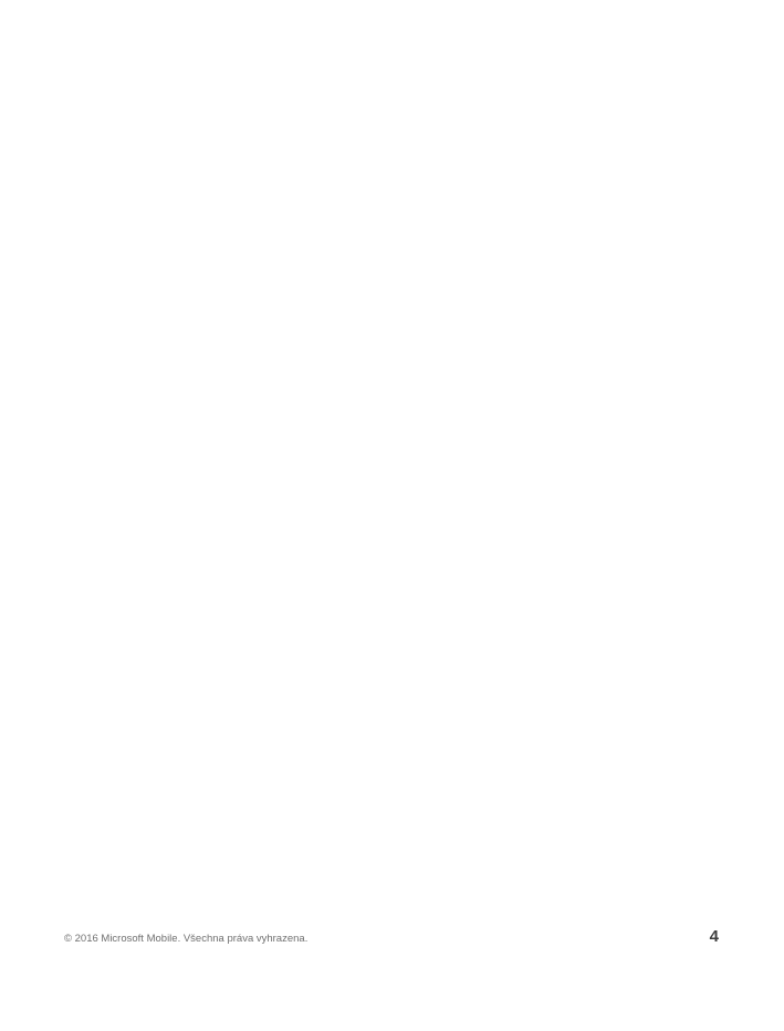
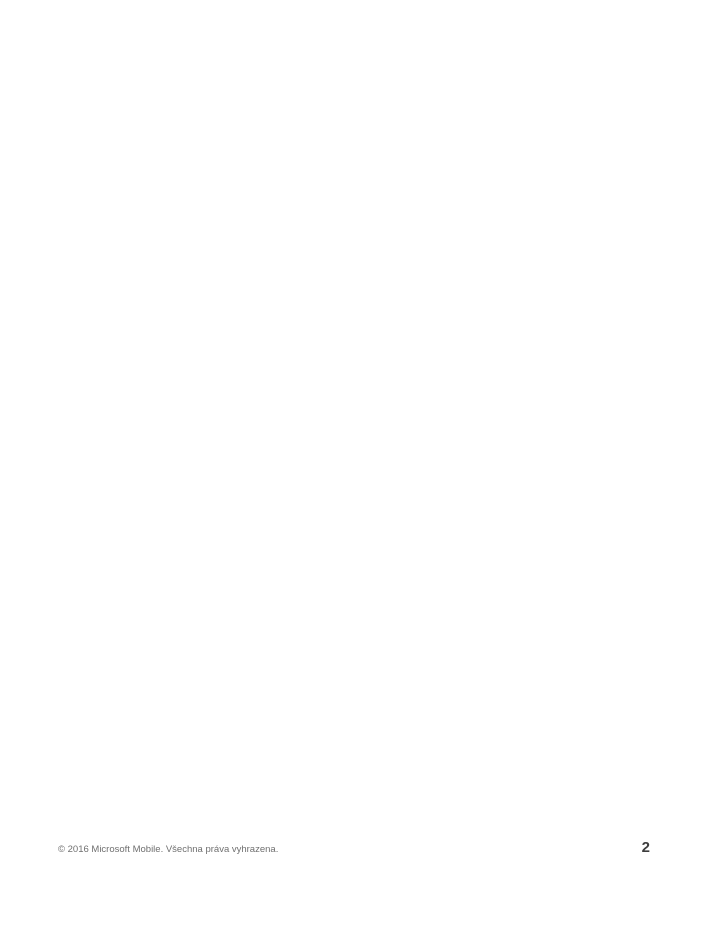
  © 2016 Microsoft Mobile. Všechna práva vyhrazena.
- 4
+ 2
